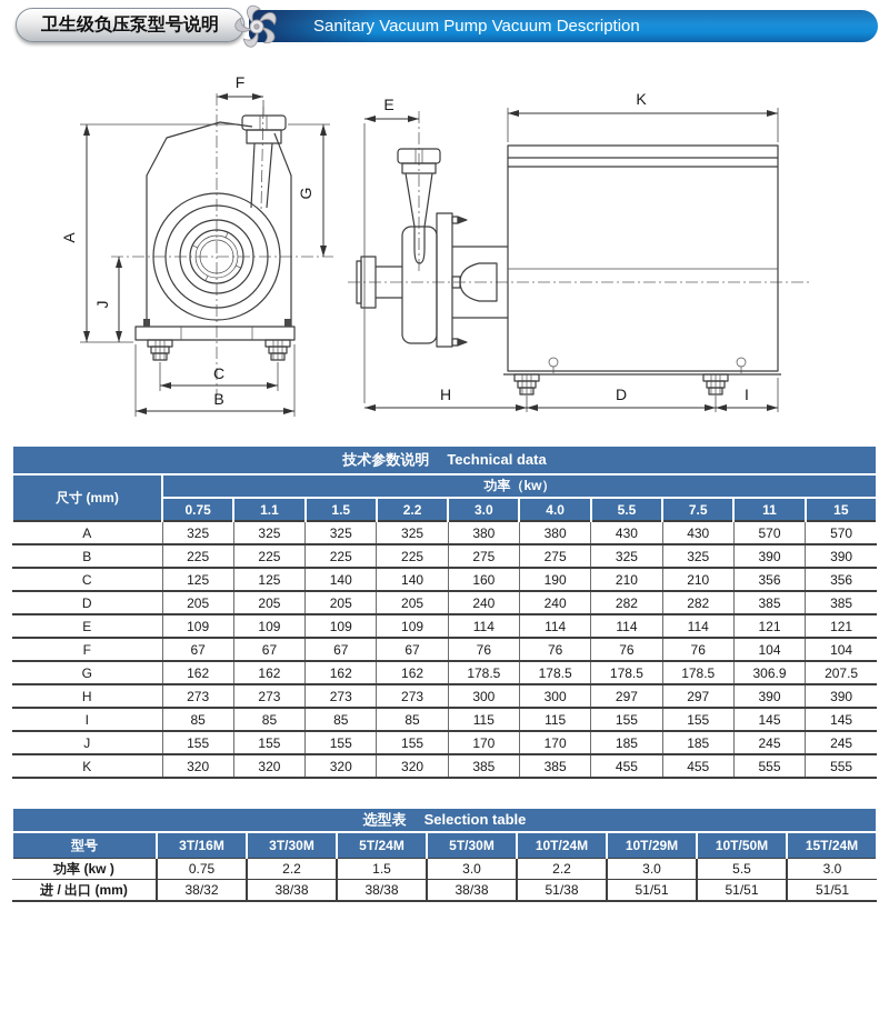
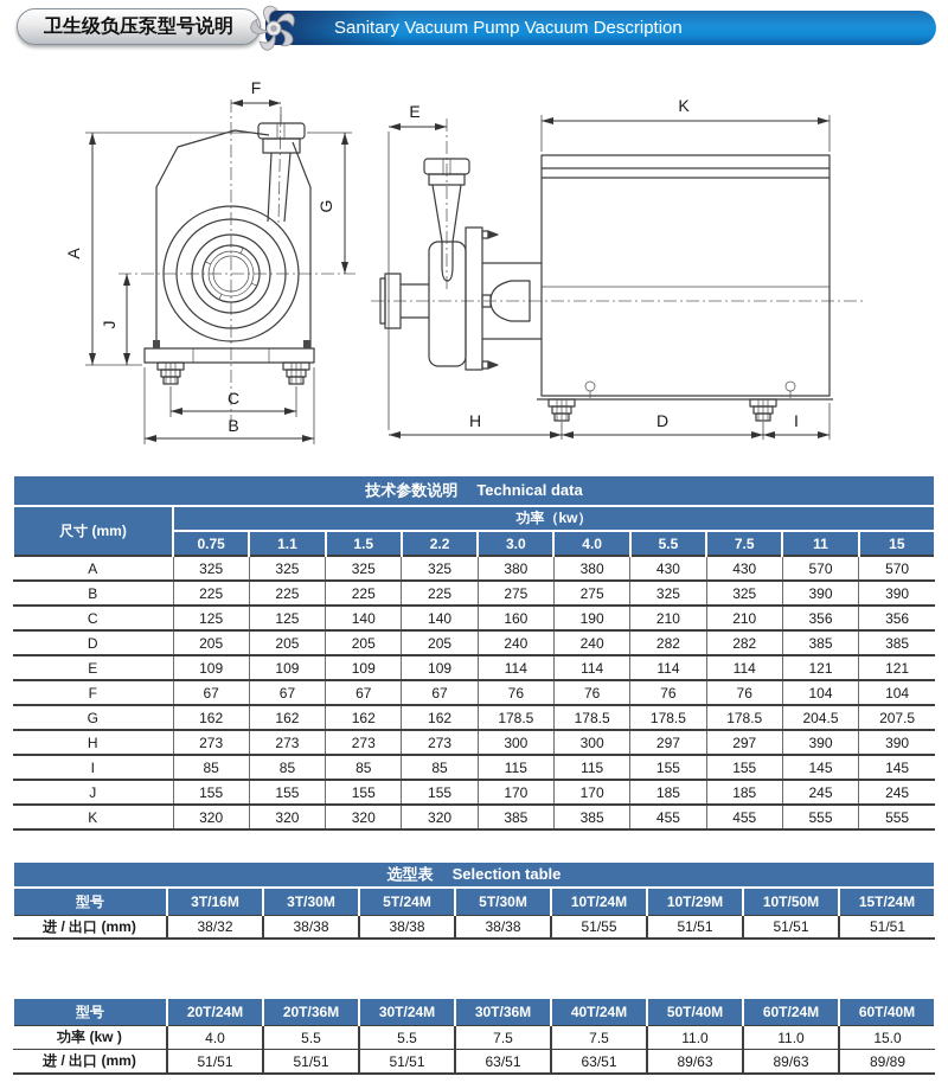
  Sanitary Vacuum Pump Vacuum Description
  卫生级负压泵型号说明
  F
  C
  B
  E
  K
  H
  D
  I
  技术参数说明 Technical data
  尺寸 (mm)	功率（kw）
  0.75	1.1	1.5	2.2	3.0	4.0	5.5	7.5	11	15
  A	325	325	325	325	380	380	430	430	570	570
  B	225	225	225	225	275	275	325	325	390	390
  C	125	125	140	140	160	190	210	210	356	356
  D	205	205	205	205	240	240	282	282	385	385
  E	109	109	109	109	114	114	114	114	121	121
  F	67	67	67	67	76	76	76	76	104	104
- G	162	162	162	162	178.5	178.5	178.5	178.5	306.9	207.5
+ G	162	162	162	162	178.5	178.5	178.5	178.5	204.5	207.5
  H	273	273	273	273	300	300	297	297	390	390
  I	85	85	85	85	115	115	155	155	145	145
  J	155	155	155	155	170	170	185	185	245	245
  K	320	320	320	320	385	385	455	455	555	555
  选型表 Selection table
  型号	3T/16M	3T/30M	5T/24M	5T/30M	10T/24M	10T/29M	10T/50M	15T/24M
- 功率 (kw )	0.75	2.2	1.5	3.0	2.2	3.0	5.5	3.0
- 进 / 出口 (mm)	38/32	38/38	38/38	38/38	51/38	51/51	51/51	51/51
+ 进 / 出口 (mm)	38/32	38/38	38/38	38/38	51/55	51/51	51/51	51/51
+ 型号	20T/24M	20T/36M	30T/24M	30T/36M	40T/24M	50T/40M	60T/24M	60T/40M
+ 功率 (kw )	4.0	5.5	5.5	7.5	7.5	11.0	11.0	15.0
+ 进 / 出口 (mm)	51/51	51/51	51/51	63/51	63/51	89/63	89/63	89/89
